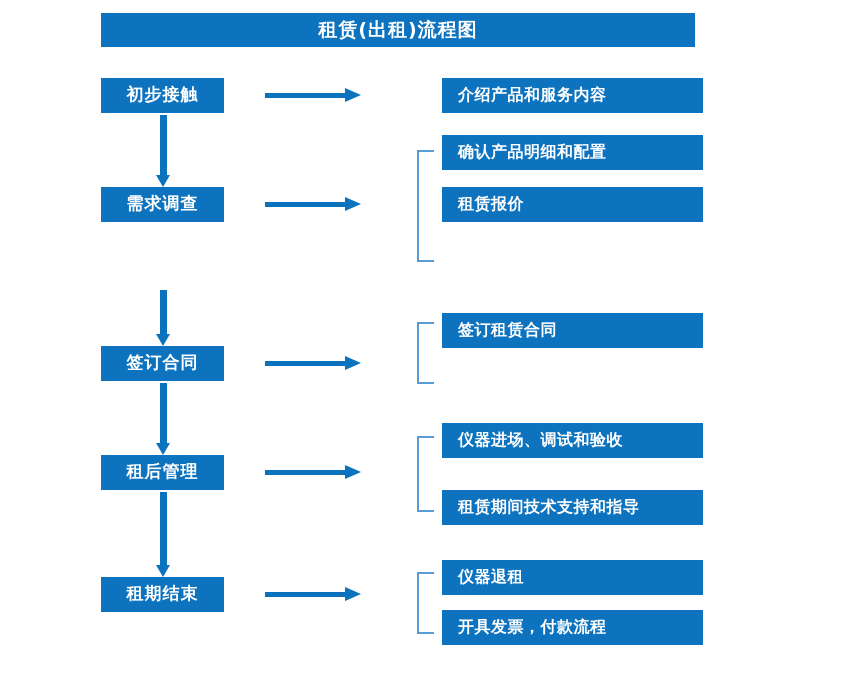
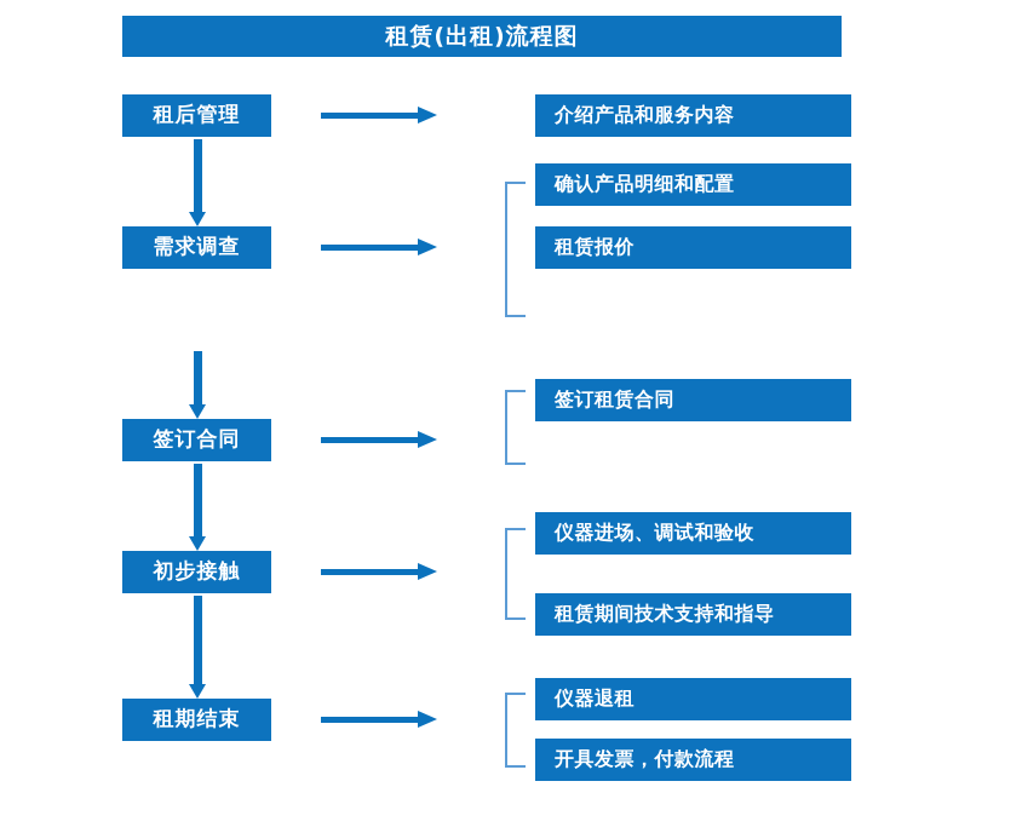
  租赁(出租)流程图
- 初步接触
+ 租后管理
  需求调查
  签订合同
- 租后管理
+ 初步接触
  租期结束
  介绍产品和服务内容
  确认产品明细和配置
  租赁报价
  签订租赁合同
  仪器进场、调试和验收
  租赁期间技术支持和指导
  仪器退租
  开具发票，付款流程
